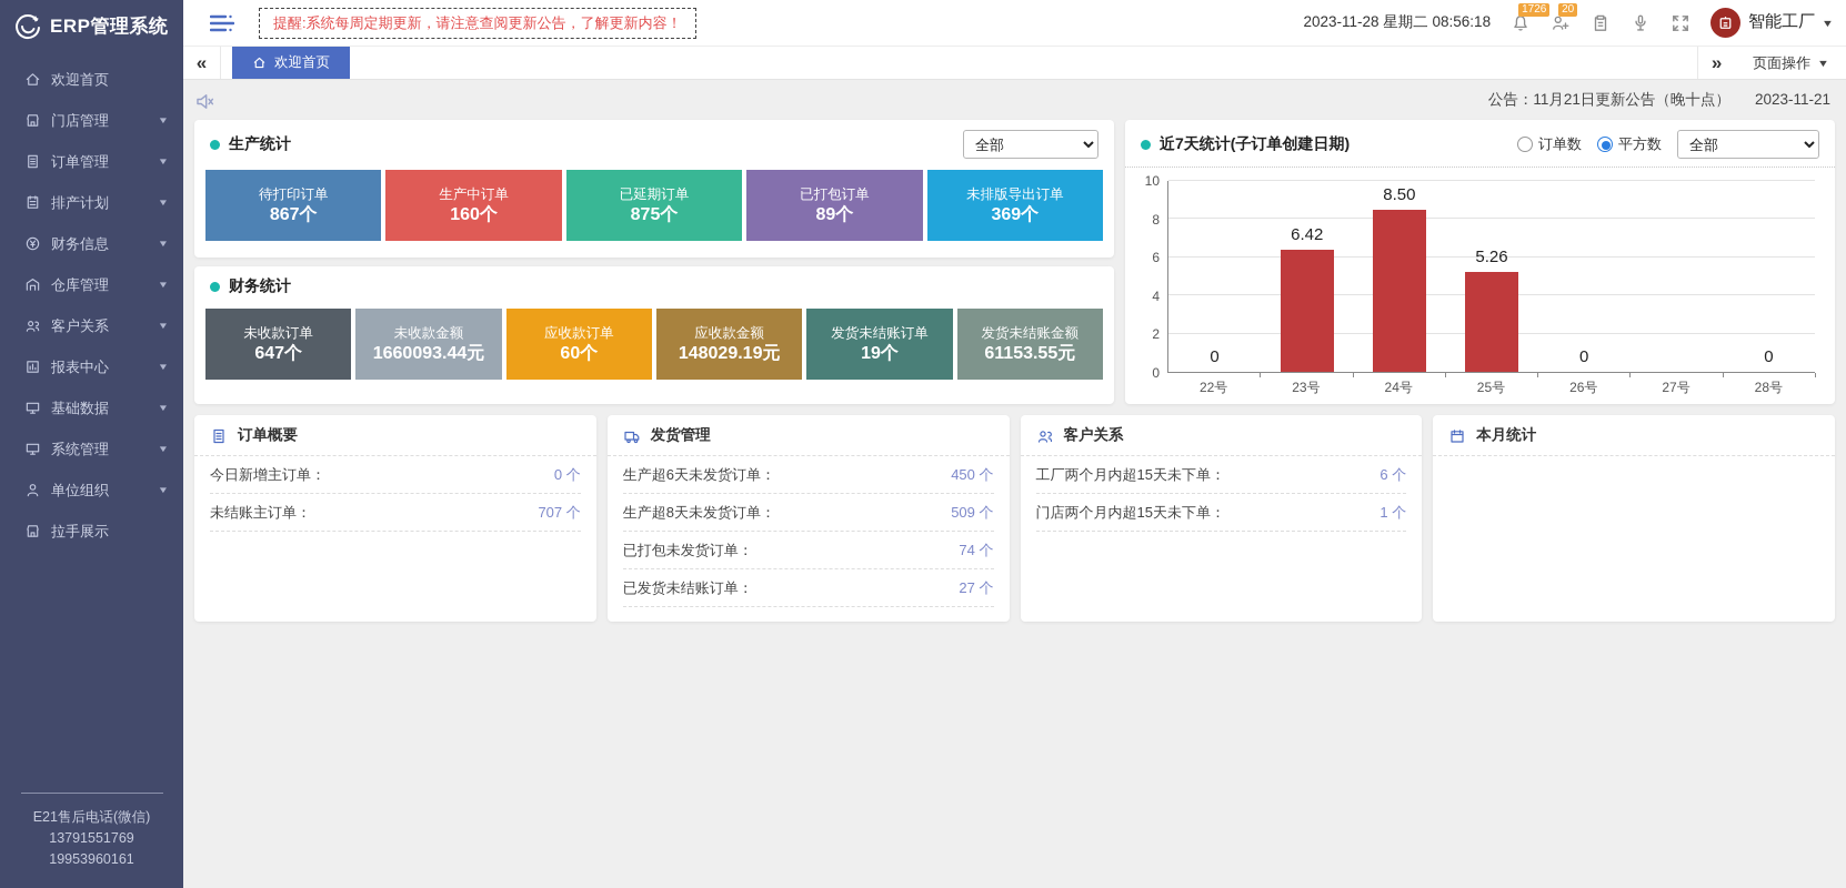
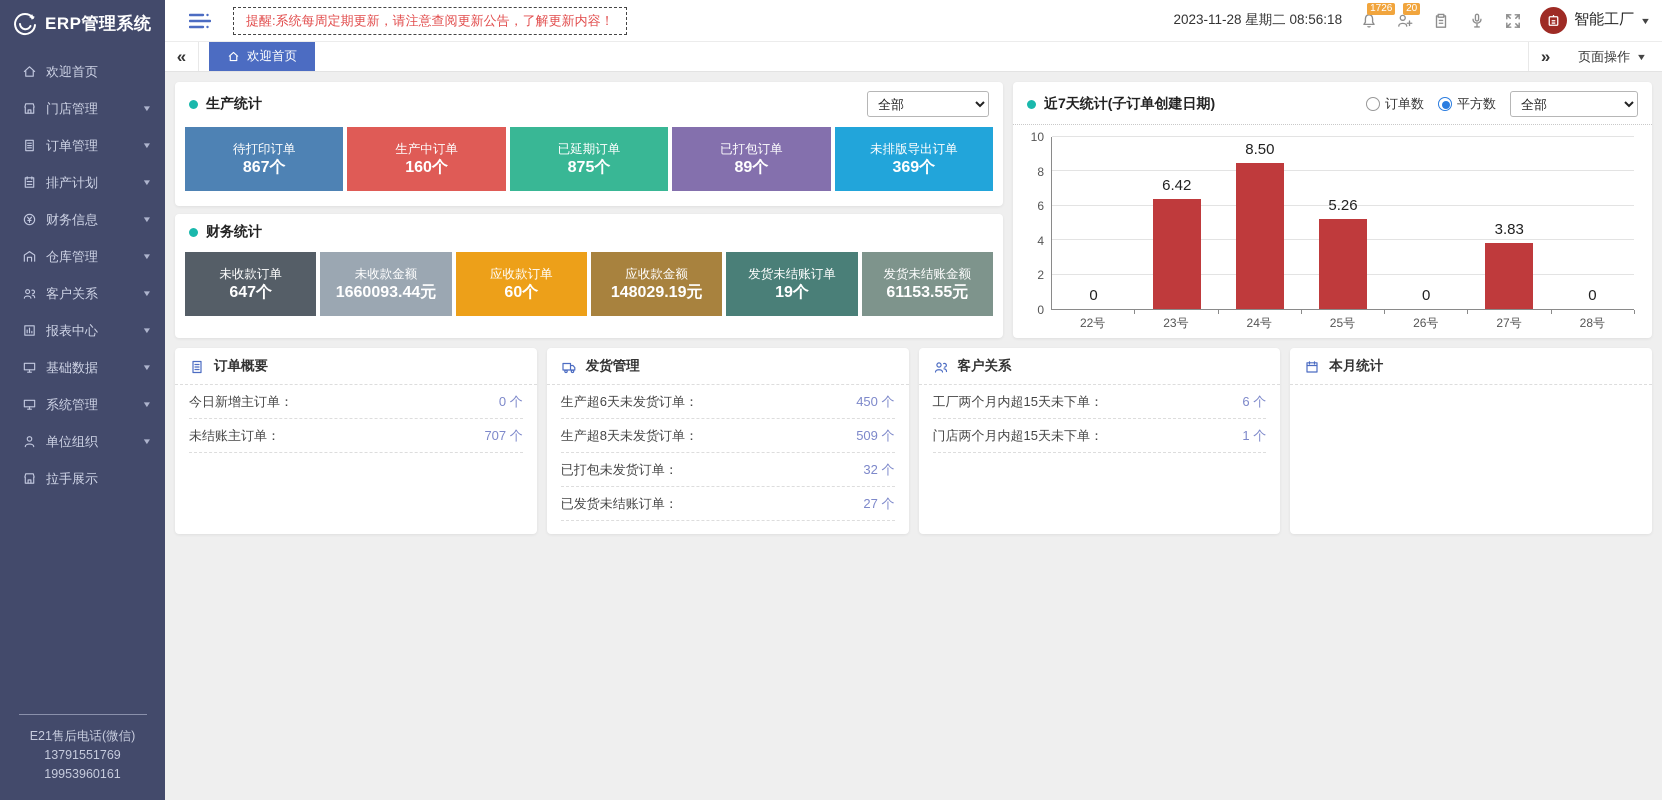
  ERP管理系统
  欢迎首页
  门店管理
  ▼
  订单管理
  ▼
  排产计划
  ▼
  财务信息
  ▼
  仓库管理
  ▼
  客户关系
  ▼
  报表中心
  ▼
  基础数据
  ▼
  系统管理
  ▼
  单位组织
  ▼
  拉手展示
  E21售后电话(微信)
  13791551769
  19953960161
  提醒:系统每周定期更新，请注意查阅更新公告，了解更新内容！
  2023-11-28 星期二 08:56:18
  1726
  20
  智能工厂
  ▼
  «
  欢迎首页
  »
  页面操作
  ▼
- 公告：11月21日更新公告（晚十点）
- 2023-11-21
  生产统计
  全部
  待打印订单
  867个
  生产中订单
  160个
  已延期订单
  875个
  已打包订单
  89个
  未排版导出订单
  369个
  财务统计
  未收款订单
  647个
  未收款金额
  1660093.44元
  应收款订单
  60个
  应收款金额
  148029.19元
  发货未结账订单
  19个
  发货未结账金额
  61153.55元
  近7天统计(子订单创建日期)
  订单数
  平方数
  全部
  0
  2
  4
  6
  8
  10
  0
  6.42
  8.50
  5.26
  0
+ 3.83
  0
  22号
  23号
  24号
  25号
  26号
  27号
  28号
  订单概要
  今日新增主订单：
  0 个
  未结账主订单：
  707 个
  发货管理
  生产超6天未发货订单：
  450 个
  生产超8天未发货订单：
  509 个
  已打包未发货订单：
- 74 个
+ 32 个
  已发货未结账订单：
  27 个
  客户关系
  工厂两个月内超15天未下单：
  6 个
  门店两个月内超15天未下单：
  1 个
  本月统计
